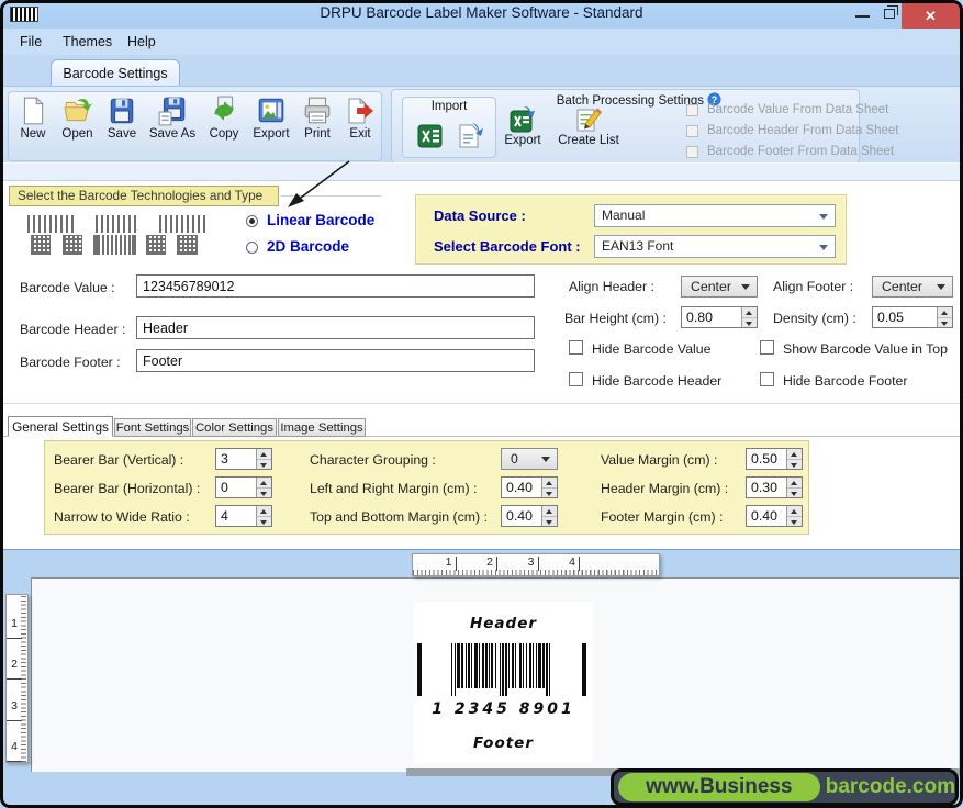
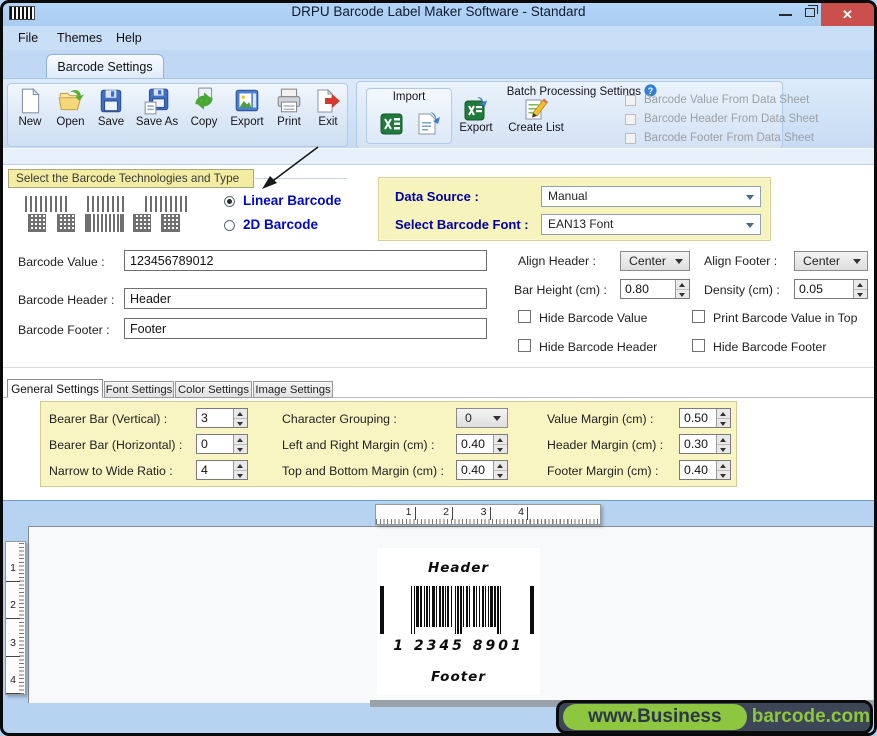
  DRPU Barcode Label Maker Software - Standard
  ✕
  File
  Themes
  Help
  Barcode Settings
  New
  Open
  Save
  Save As
  Copy
  Export
  Print
  Exit
  Import
  Batch Processing Settings
  ?
  Export
  Create List
  Barcode Value From Data Sheet
  Barcode Header From Data Sheet
  Barcode Footer From Data Sheet
  Select the Barcode Technologies and Type
  Linear Barcode
  2D Barcode
  Data Source :
  Manual
  Select Barcode Font :
  EAN13 Font
  Barcode Value :
  123456789012
  Barcode Header :
  Header
  Barcode Footer :
  Footer
  Align Header :
  Center
  Align Footer :
  Center
  Bar Height (cm) :
  0.80
  Density (cm) :
  0.05
  Hide Barcode Value
- Show Barcode Value in Top
+ Print Barcode Value in Top
  Hide Barcode Header
  Hide Barcode Footer
  General Settings
  Font Settings
  Color Settings
  Image Settings
  Bearer Bar (Vertical) :
  3
  Bearer Bar (Horizontal) :
  0
  Narrow to Wide Ratio :
  4
  Character Grouping :
  0
  Left and Right Margin (cm) :
  0.40
  Top and Bottom Margin (cm) :
  0.40
  Value Margin (cm) :
  0.50
  Header Margin (cm) :
  0.30
  Footer Margin (cm) :
  0.40
  1
  2
  3
  4
  1
  2
  3
  4
  Header
  1 2345 8901
  Footer
  www.Business
  barcode.com
